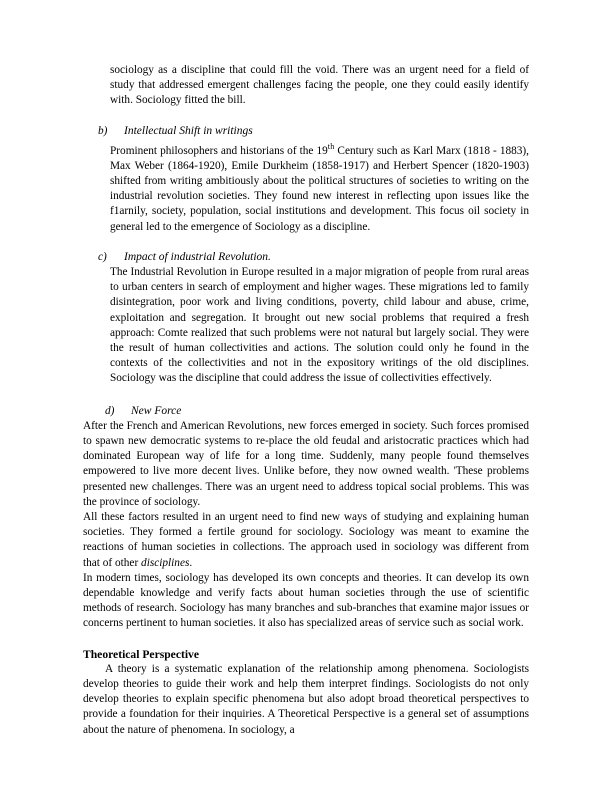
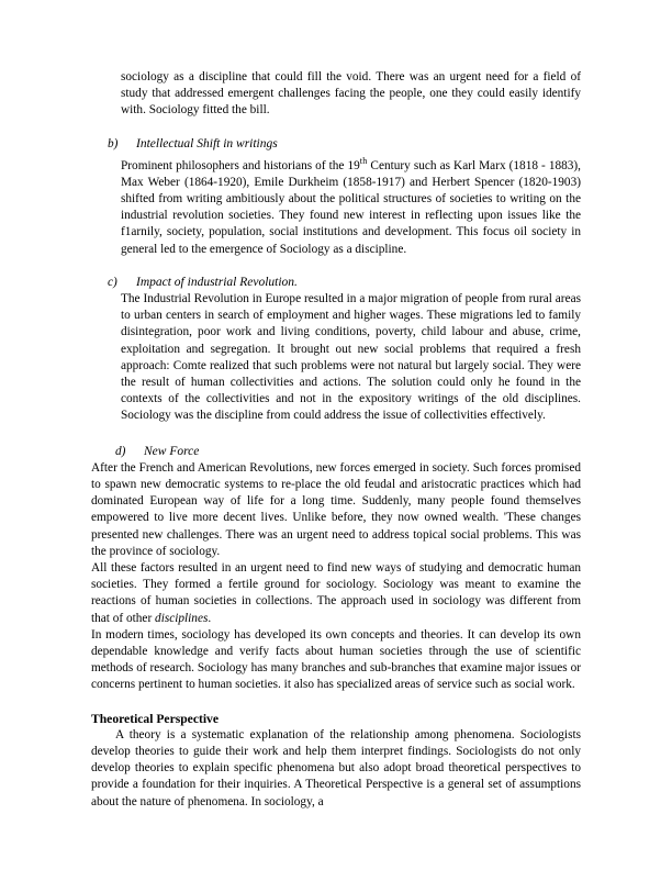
  sociology as a discipline that could fill the void. There was an urgent need for a field of study that addressed emergent challenges facing the people, one they could easily identify with. Sociology fitted the bill.
  b)
  Intellectual Shift in writings
  Prominent philosophers and historians of the 19th Century such as Karl Marx (1818 - 1883), Max Weber (1864-1920), Emile Durkheim (1858-1917) and Herbert Spencer (1820-1903) shifted from writing ambitiously about the political structures of societies to writing on the industrial revolution societies. They found new interest in reflecting upon issues like the f1arnily, society, population, social institutions and development. This focus oil society in general led to the emergence of Sociology as a discipline.
  c)
  Impact of industrial Revolution.
- The Industrial Revolution in Europe resulted in a major migration of people from rural areas to urban centers in search of employment and higher wages. These migrations led to family disintegration, poor work and living conditions, poverty, child labour and abuse, crime, exploitation and segregation. It brought out new social problems that required a fresh approach: Comte realized that such problems were not natural but largely social. They were the result of human collectivities and actions. The solution could only he found in the contexts of the collectivities and not in the expository writings of the old disciplines. Sociology was the discipline that could address the issue of collectivities effectively.
+ The Industrial Revolution in Europe resulted in a major migration of people from rural areas to urban centers in search of employment and higher wages. These migrations led to family disintegration, poor work and living conditions, poverty, child labour and abuse, crime, exploitation and segregation. It brought out new social problems that required a fresh approach: Comte realized that such problems were not natural but largely social. They were the result of human collectivities and actions. The solution could only he found in the contexts of the collectivities and not in the expository writings of the old disciplines. Sociology was the discipline from could address the issue of collectivities effectively.
  d)
  New Force
- After the French and American Revolutions, new forces emerged in society. Such forces promised to spawn new democratic systems to re-place the old feudal and aristocratic practices which had dominated European way of life for a long time. Suddenly, many people found themselves empowered to live more decent lives. Unlike before, they now owned wealth. 'These problems presented new challenges. There was an urgent need to address topical social problems. This was the province of sociology.
+ After the French and American Revolutions, new forces emerged in society. Such forces promised to spawn new democratic systems to re-place the old feudal and aristocratic practices which had dominated European way of life for a long time. Suddenly, many people found themselves empowered to live more decent lives. Unlike before, they now owned wealth. 'These changes presented new challenges. There was an urgent need to address topical social problems. This was the province of sociology.
- All these factors resulted in an urgent need to find new ways of studying and explaining human societies. They formed a fertile ground for sociology. Sociology was meant to examine the reactions of human societies in collections. The approach used in sociology was different from that of other disciplines.
+ All these factors resulted in an urgent need to find new ways of studying and democratic human societies. They formed a fertile ground for sociology. Sociology was meant to examine the reactions of human societies in collections. The approach used in sociology was different from that of other disciplines.
  In modern times, sociology has developed its own concepts and theories. It can develop its own dependable knowledge and verify facts about human societies through the use of scientific methods of research. Sociology has many branches and sub-branches that examine major issues or concerns pertinent to human societies. it also has specialized areas of service such as social work.
  Theoretical Perspective
  A theory is a systematic explanation of the relationship among phenomena. Sociologists develop theories to guide their work and help them interpret findings. Sociologists do not only develop theories to explain specific phenomena but also adopt broad theoretical perspectives to provide a foundation for their inquiries. A Theoretical Perspective is a general set of assumptions about the nature of phenomena. In sociology, a
